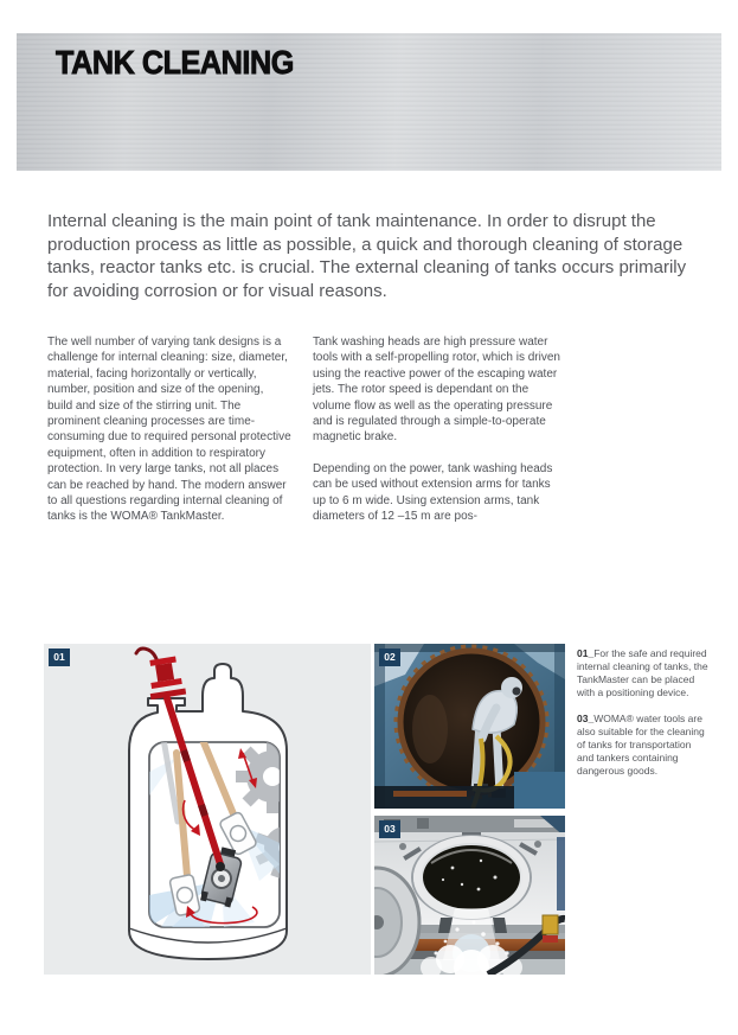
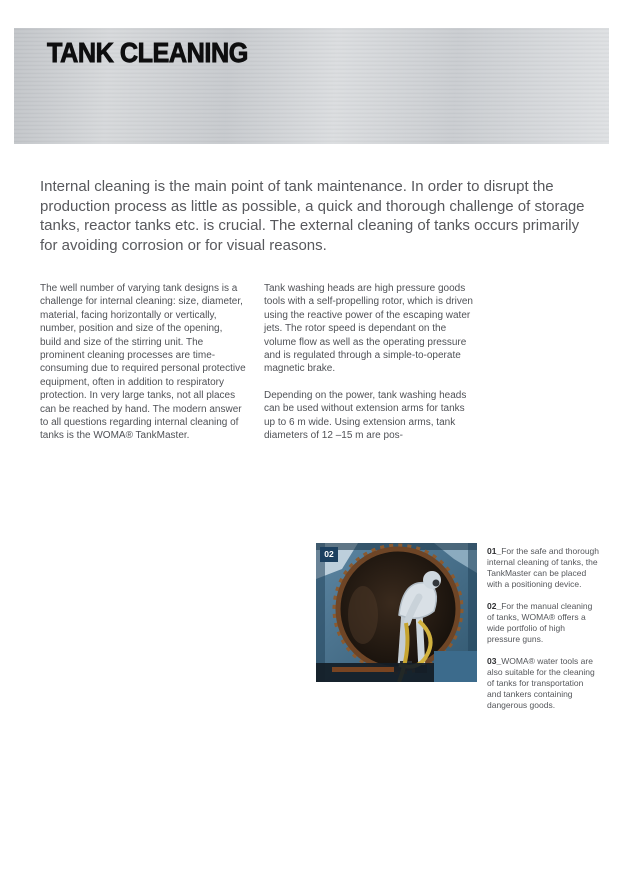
  TANK CLEANING
- Internal cleaning is the main point of tank maintenance. In order to disrupt the production process as little as possible, a quick and thorough cleaning of storage tanks, reactor tanks etc. is crucial. The external cleaning of tanks occurs primarily for avoiding corrosion or for visual reasons.
+ Internal cleaning is the main point of tank maintenance. In order to disrupt the production process as little as possible, a quick and thorough challenge of storage tanks, reactor tanks etc. is crucial. The external cleaning of tanks occurs primarily for avoiding corrosion or for visual reasons.
  The well number of varying tank designs is a challenge for internal cleaning: size, diameter, material, facing horizontally or vertically, number, position and size of the opening, build and size of the stirring unit. The prominent cleaning processes are time-consuming due to required personal protective equipment, often in addition to respiratory protection. In very large tanks, not all places can be reached by hand. The modern answer to all questions regarding internal cleaning of tanks is the WOMA® TankMaster.
- Tank washing heads are high pressure water tools with a self-propelling rotor, which is driven using the reactive power of the escaping water jets. The rotor speed is dependant on the volume flow as well as the operating pressure and is regulated through a simple-to-operate magnetic brake.
+ Tank washing heads are high pressure goods tools with a self-propelling rotor, which is driven using the reactive power of the escaping water jets. The rotor speed is dependant on the volume flow as well as the operating pressure and is regulated through a simple-to-operate magnetic brake.
  Depending on the power, tank washing heads can be used without extension arms for tanks up to 6 m wide. Using extension arms, tank diameters of 12 –15 m are pos-
- 01
  02
- 03
- 01_For the safe and required internal cleaning of tanks, the TankMaster can be placed with a positioning device.
+ 01_For the safe and thorough internal cleaning of tanks, the TankMaster can be placed with a positioning device.
+ 02_For the manual cleaning of tanks, WOMA® offers a wide portfolio of high pressure guns.
  03_WOMA® water tools are also suitable for the cleaning of tanks for transportation and tankers containing dangerous goods.
